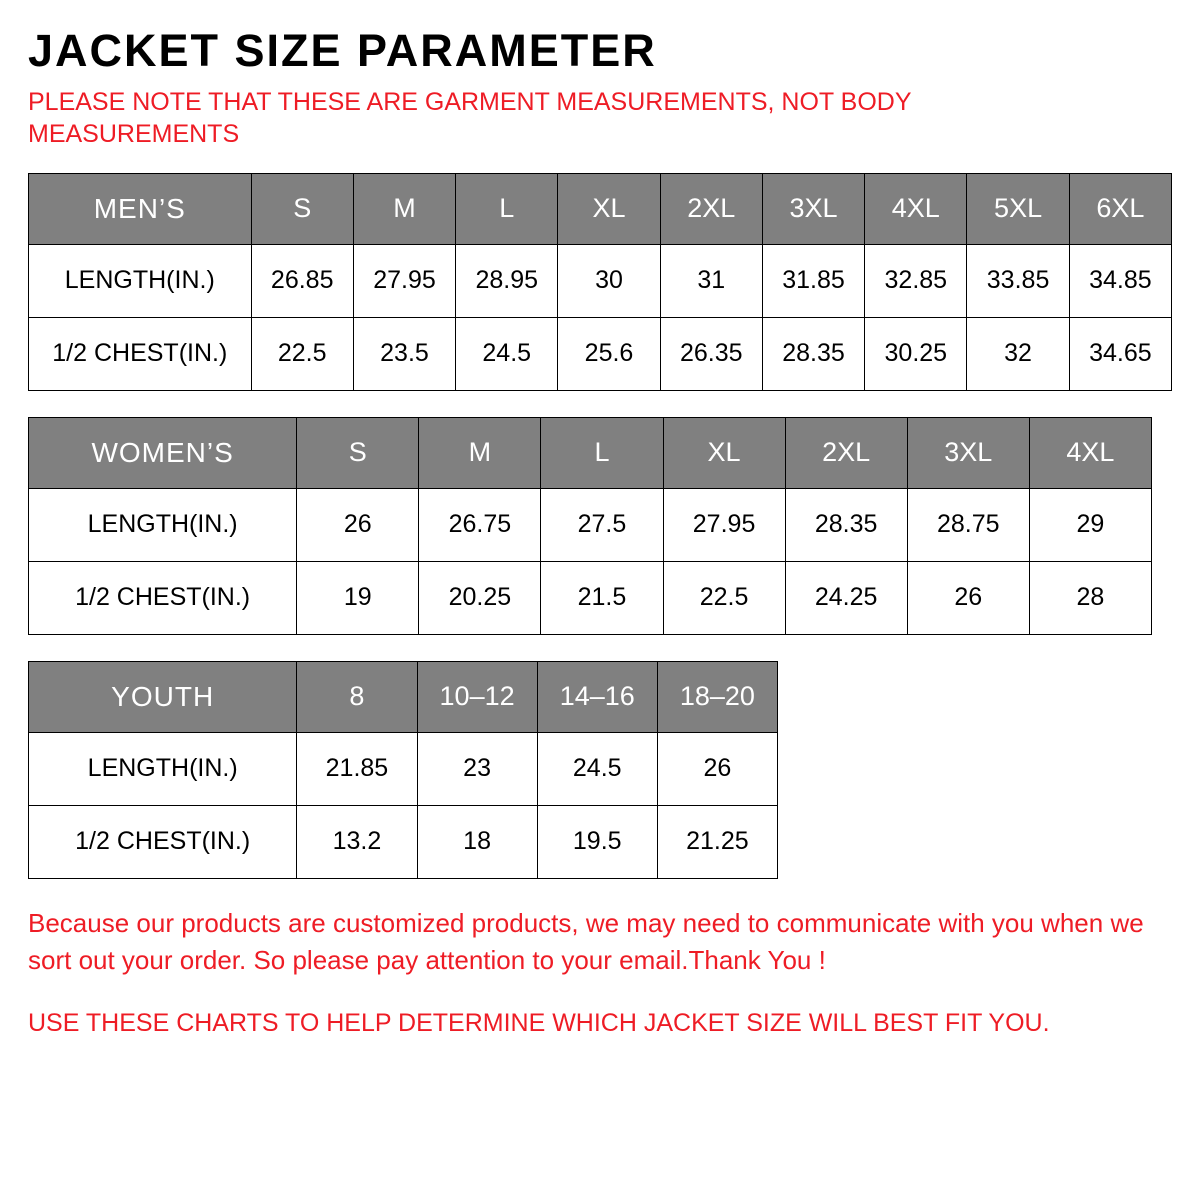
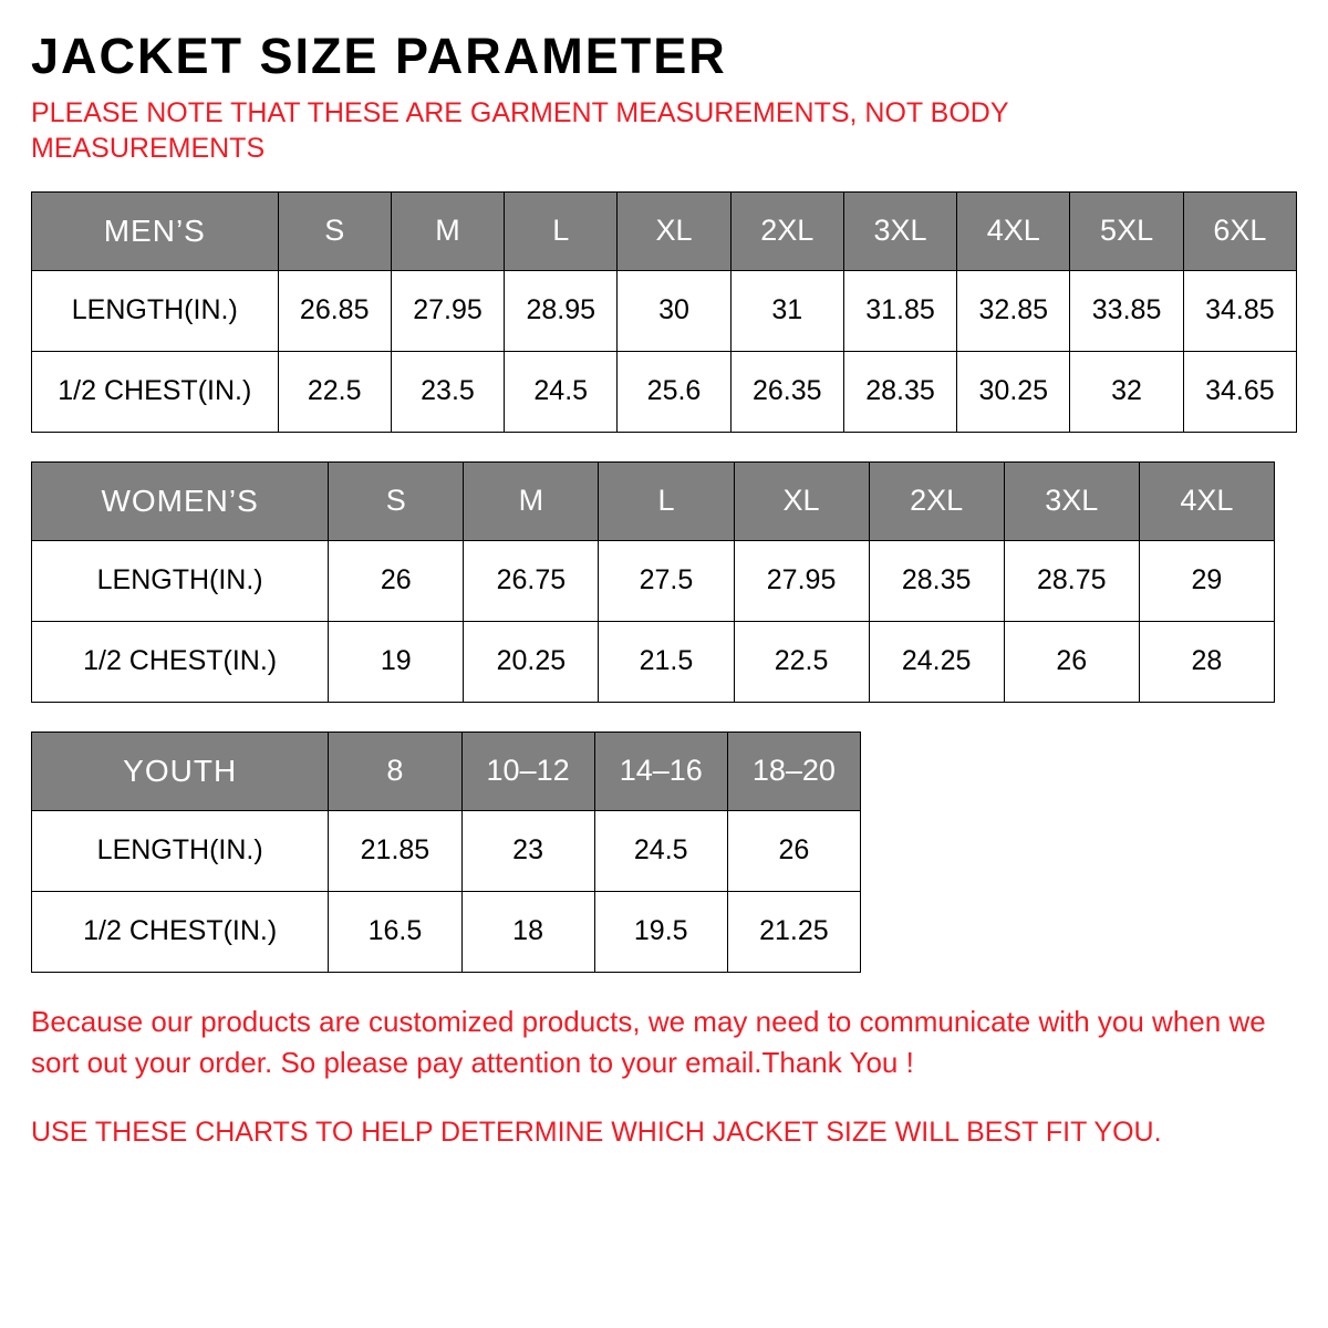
  JACKET SIZE PARAMETER
  PLEASE NOTE THAT THESE ARE GARMENT MEASUREMENTS, NOT BODY MEASUREMENTS
  MEN’S	S	M	L	XL	2XL	3XL	4XL	5XL	6XL
  LENGTH(IN.)	26.85	27.95	28.95	30	31	31.85	32.85	33.85	34.85
  1/2 CHEST(IN.)	22.5	23.5	24.5	25.6	26.35	28.35	30.25	32	34.65
  WOMEN’S	S	M	L	XL	2XL	3XL	4XL
  LENGTH(IN.)	26	26.75	27.5	27.95	28.35	28.75	29
  1/2 CHEST(IN.)	19	20.25	21.5	22.5	24.25	26	28
  YOUTH	8	10–12	14–16	18–20
  LENGTH(IN.)	21.85	23	24.5	26
- 1/2 CHEST(IN.)	13.2	18	19.5	21.25
+ 1/2 CHEST(IN.)	16.5	18	19.5	21.25
  Because our products are customized products, we may need to communicate with you when we sort out your order. So please pay attention to your email.Thank You !
  USE THESE CHARTS TO HELP DETERMINE WHICH JACKET SIZE WILL BEST FIT YOU.
